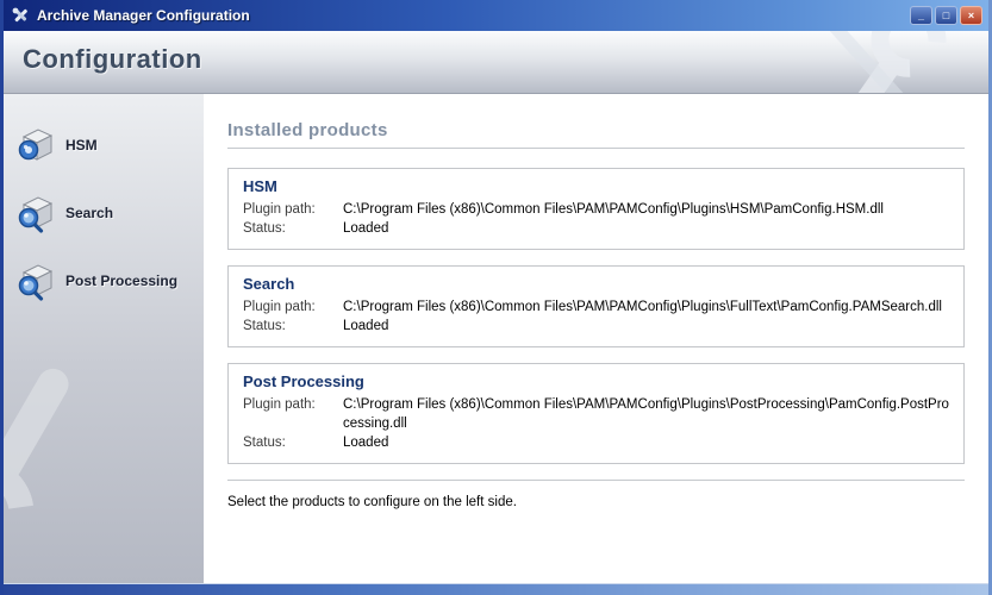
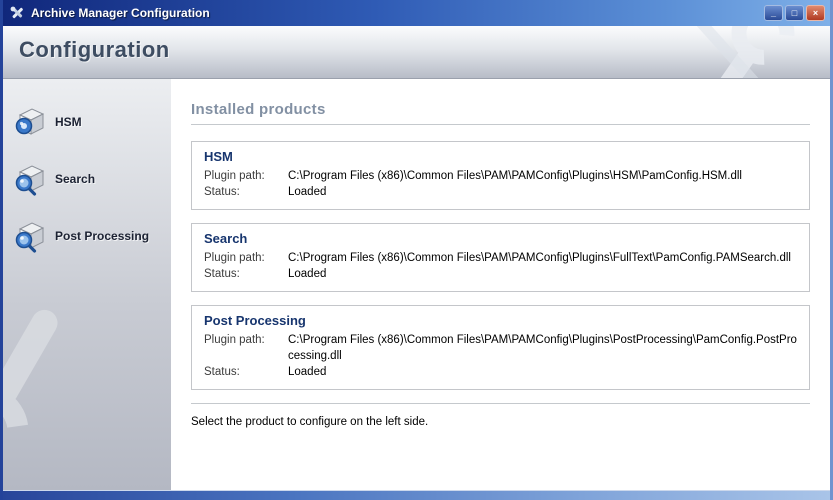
  Archive Manager Configuration
  _
  □
  ×
  Configuration
  HSM
  Search
  Post Processing
  Installed products
  HSM
  Plugin path:
  C:\Program Files (x86)\Common Files\PAM\PAMConfig\Plugins\HSM\PamConfig.HSM.dll
  Status:
  Loaded
  Search
  Plugin path:
  C:\Program Files (x86)\Common Files\PAM\PAMConfig\Plugins\FullText\PamConfig.PAMSearch.dll
  Status:
  Loaded
  Post Processing
  Plugin path:
  C:\Program Files (x86)\Common Files\PAM\PAMConfig\Plugins\PostProcessing\PamConfig.PostProcessing.dll
  Status:
  Loaded
- Select the products to configure on the left side.
+ Select the product to configure on the left side.
